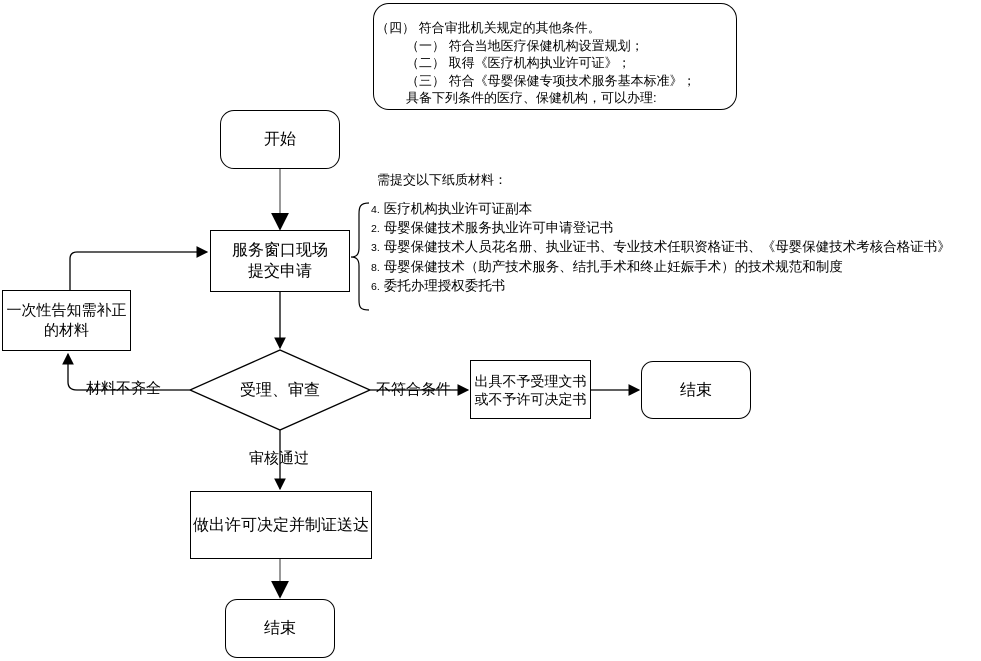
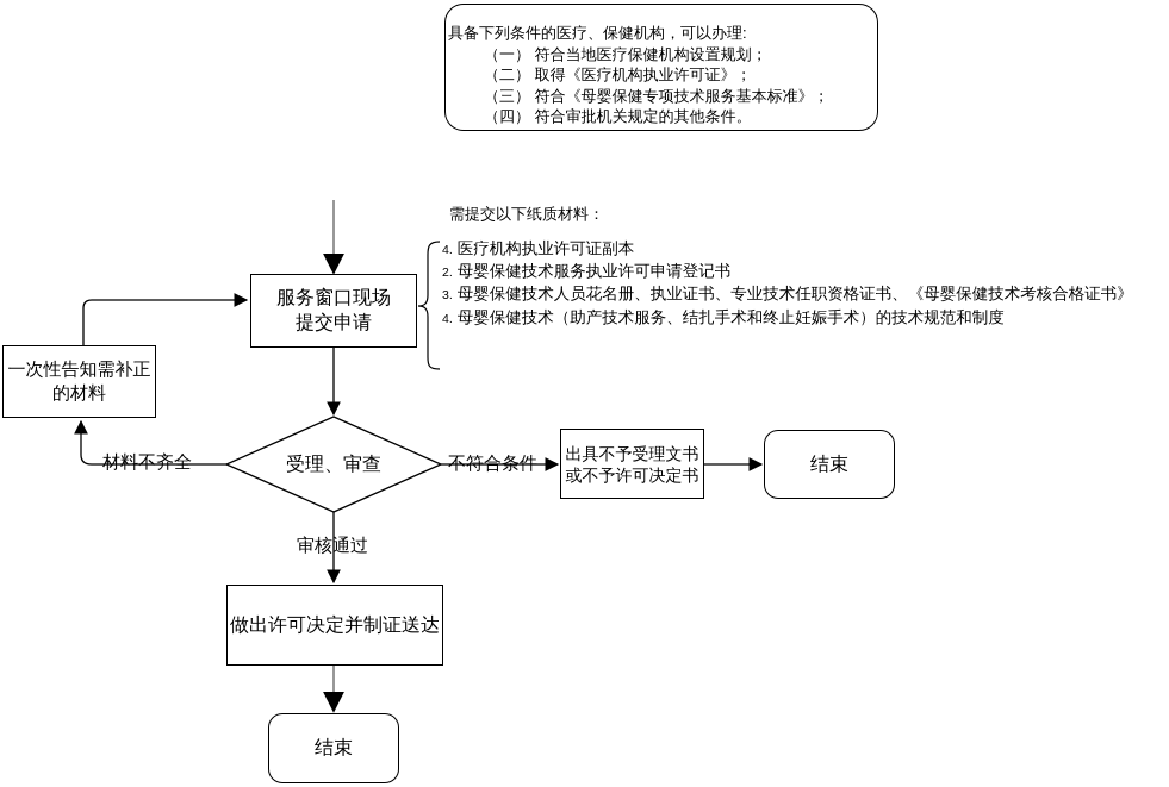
- （四） 符合审批机关规定的其他条件。
+ 具备下列条件的医疗、保健机构，可以办理:
  （一） 符合当地医疗保健机构设置规划；
  （二） 取得《医疗机构执业许可证》；
  （三） 符合《母婴保健专项技术服务基本标准》；
- 具备下列条件的医疗、保健机构，可以办理:
+ （四） 符合审批机关规定的其他条件。
- 开始
  服务窗口现场
  提交申请
  一次性告知需补正
  的材料
  受理、审查
  出具不予受理文书
  或不予许可决定书
  结束
  做出许可决定并制证送达
  结束
  需提交以下纸质材料：
  4. 医疗机构执业许可证副本
  2. 母婴保健技术服务执业许可申请登记书
  3. 母婴保健技术人员花名册、执业证书、专业技术任职资格证书、《母婴保健技术考核合格证书》
- 8. 母婴保健技术（助产技术服务、结扎手术和终止妊娠手术）的技术规范和制度
+ 4. 母婴保健技术（助产技术服务、结扎手术和终止妊娠手术）的技术规范和制度
- 6. 委托办理授权委托书
  材料不齐全
  不符合条件
  审核通过
